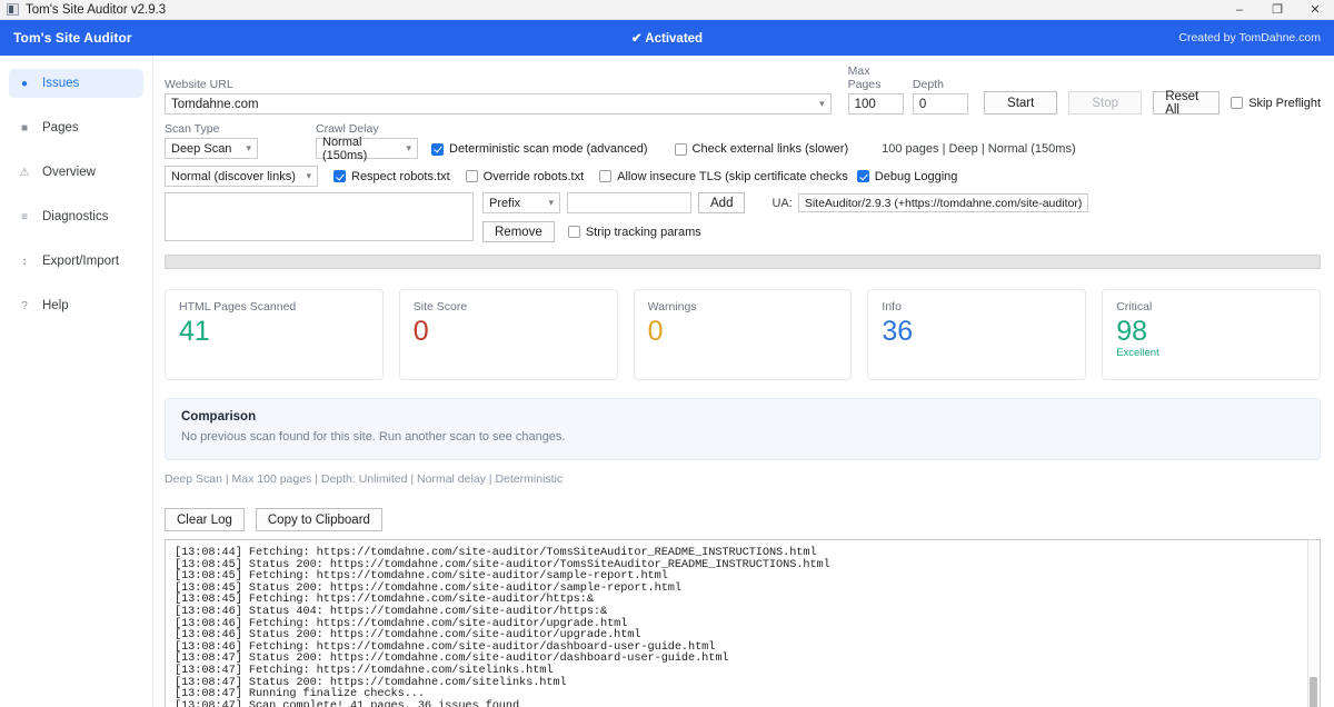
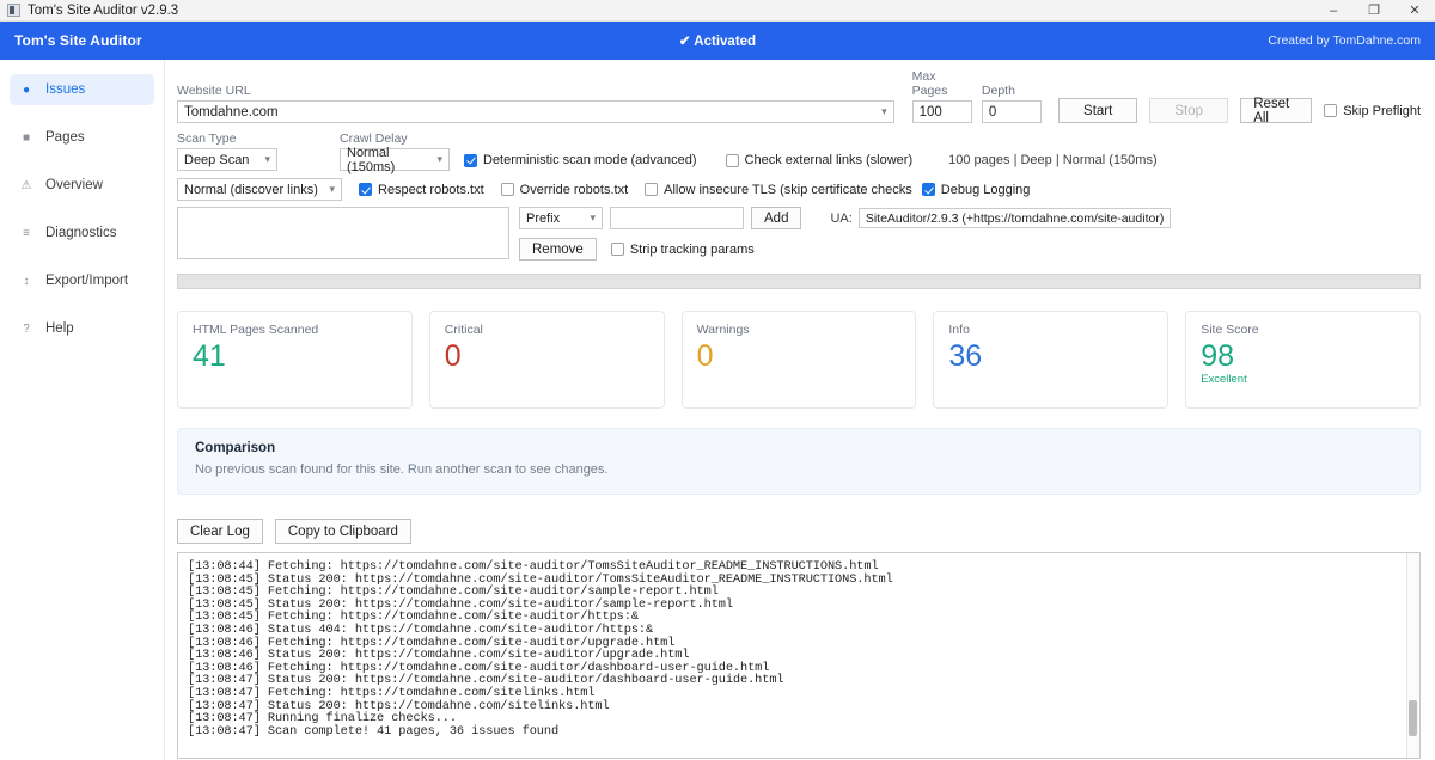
  Tom's Site Auditor v2.9.3
  –
  ❐
  ✕
  Tom's Site Auditor
  ✔ Activated
  Created by TomDahne.com
  ●
  Issues
  ■
  Pages
  ⚠
  Overview
  ≡
  Diagnostics
  ↕
  Export/Import
  ?
  Help
  Website URL
  Tomdahne.com
  ▾
  Max Pages
  100
  Depth
  0
  Start
  Stop
  Reset All
  Skip Preflight
  Scan Type
  Deep Scan
  ▾
  Crawl Delay
  Normal (150ms)
  ▾
  Deterministic scan mode (advanced)
  Check external links (slower)
  100 pages | Deep | Normal (150ms)
  Normal (discover links)
  ▾
  Respect robots.txt
  Override robots.txt
  Allow insecure TLS (skip certificate checks
  Debug Logging
  Prefix
  ▾
  Add
  UA:
  SiteAuditor/2.9.3 (+https://tomdahne.com/site-auditor)
  Remove
  Strip tracking params
  HTML Pages Scanned
  41
- Site Score
+ Critical
  0
  Warnings
  0
  Info
  36
- Critical
+ Site Score
  98
  Excellent
  Comparison
  No previous scan found for this site. Run another scan to see changes.
- Deep Scan | Max 100 pages | Depth: Unlimited | Normal delay | Deterministic
  Clear Log
  Copy to Clipboard
  [13:08:44] Fetching: https://tomdahne.com/site-auditor/TomsSiteAuditor_README_INSTRUCTIONS.html
  [13:08:45] Status 200: https://tomdahne.com/site-auditor/TomsSiteAuditor_README_INSTRUCTIONS.html
  [13:08:45] Fetching: https://tomdahne.com/site-auditor/sample-report.html
  [13:08:45] Status 200: https://tomdahne.com/site-auditor/sample-report.html
  [13:08:45] Fetching: https://tomdahne.com/site-auditor/https:&
  [13:08:46] Status 404: https://tomdahne.com/site-auditor/https:&
  [13:08:46] Fetching: https://tomdahne.com/site-auditor/upgrade.html
  [13:08:46] Status 200: https://tomdahne.com/site-auditor/upgrade.html
  [13:08:46] Fetching: https://tomdahne.com/site-auditor/dashboard-user-guide.html
  [13:08:47] Status 200: https://tomdahne.com/site-auditor/dashboard-user-guide.html
  [13:08:47] Fetching: https://tomdahne.com/sitelinks.html
  [13:08:47] Status 200: https://tomdahne.com/sitelinks.html
  [13:08:47] Running finalize checks...
  [13:08:47] Scan complete! 41 pages, 36 issues found
